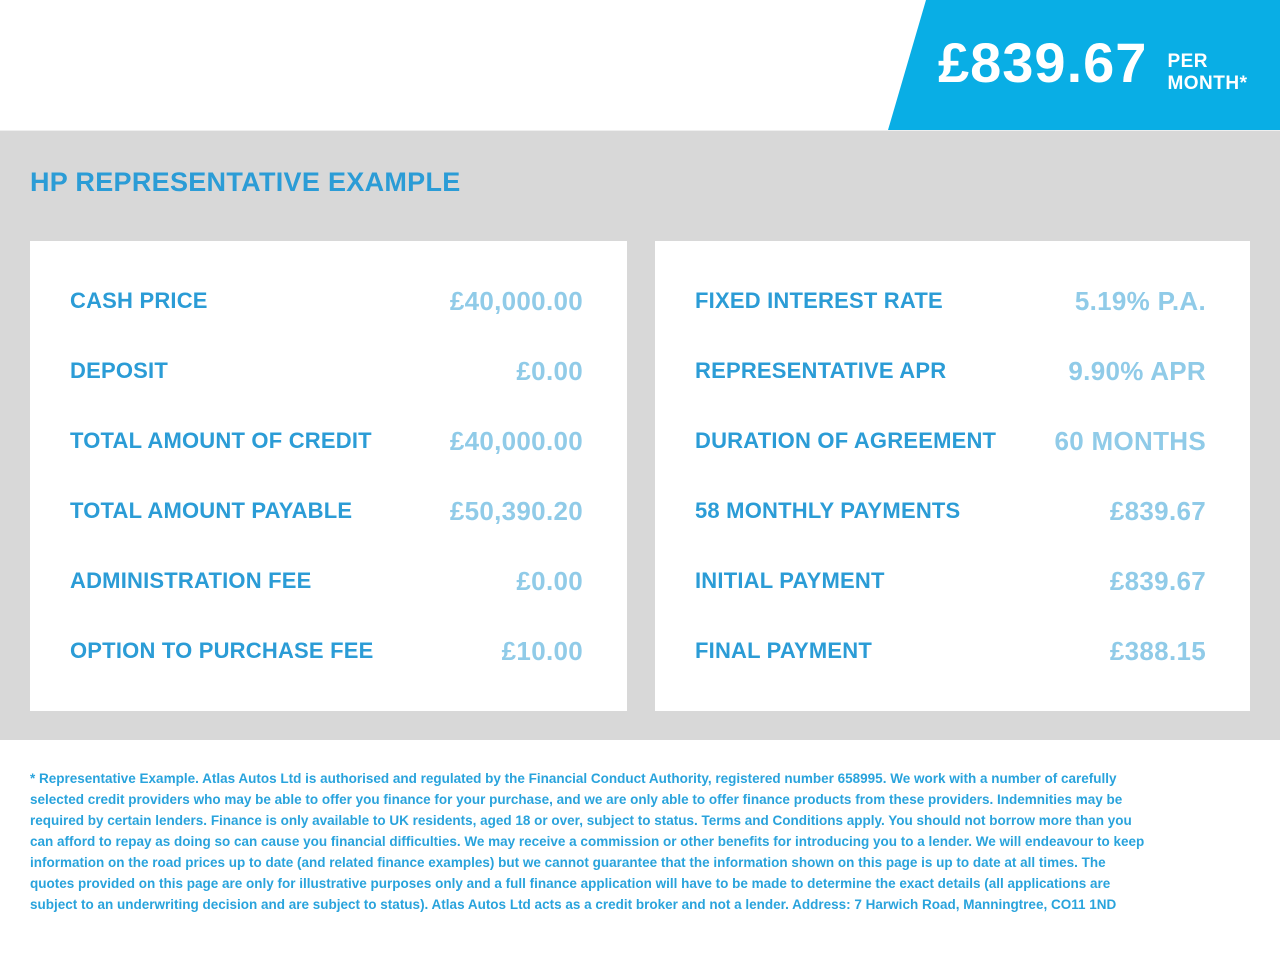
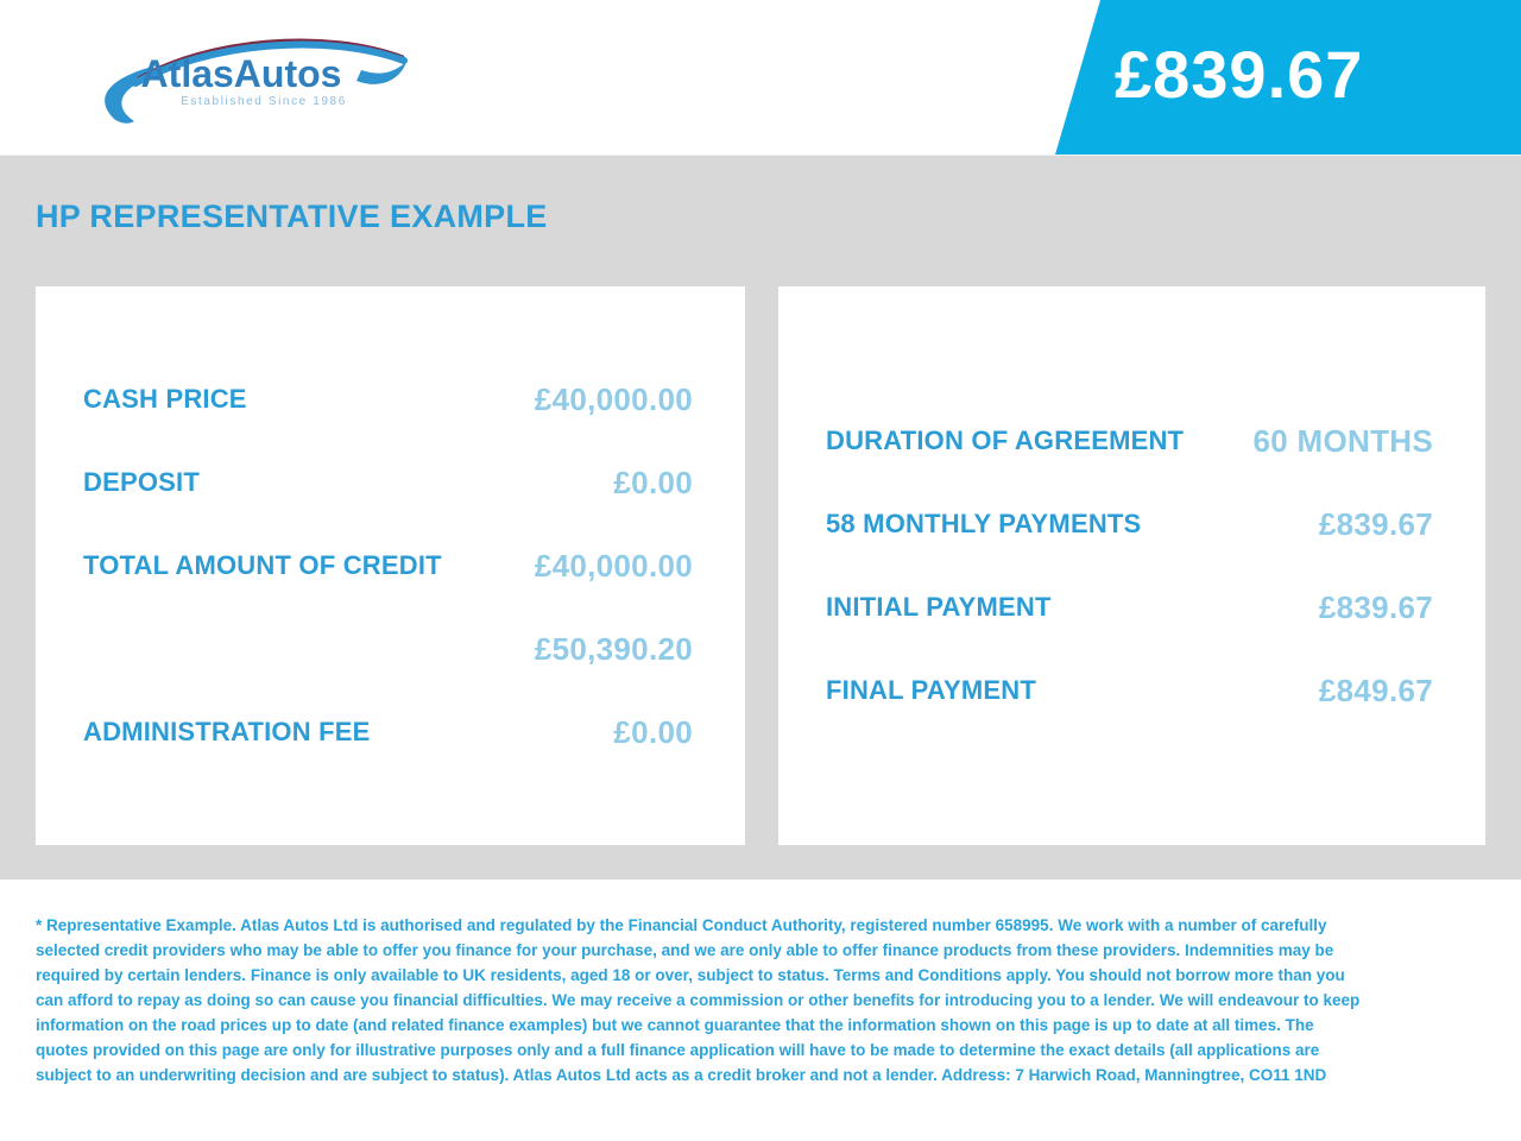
+ AtlasAutos
+ Established Since 1986
  £839.67
- PER MONTH*
  HP REPRESENTATIVE EXAMPLE
  CASH PRICE
  £40,000.00
  DEPOSIT
  £0.00
  TOTAL AMOUNT OF CREDIT
  £40,000.00
- TOTAL AMOUNT PAYABLE
  £50,390.20
  ADMINISTRATION FEE
  £0.00
- OPTION TO PURCHASE FEE
- £10.00
- FIXED INTEREST RATE
- 5.19% P.A.
- REPRESENTATIVE APR
- 9.90% APR
  DURATION OF AGREEMENT
  60 MONTHS
  58 MONTHLY PAYMENTS
  £839.67
  INITIAL PAYMENT
  £839.67
  FINAL PAYMENT
- £388.15
+ £849.67
  * Representative Example. Atlas Autos Ltd is authorised and regulated by the Financial Conduct Authority, registered number 658995. We work with a number of carefully selected credit providers who may be able to offer you finance for your purchase, and we are only able to offer finance products from these providers. Indemnities may be required by certain lenders. Finance is only available to UK residents, aged 18 or over, subject to status. Terms and Conditions apply. You should not borrow more than you can afford to repay as doing so can cause you financial difficulties. We may receive a commission or other benefits for introducing you to a lender. We will endeavour to keep information on the road prices up to date (and related finance examples) but we cannot guarantee that the information shown on this page is up to date at all times. The quotes provided on this page are only for illustrative purposes only and a full finance application will have to be made to determine the exact details (all applications are subject to an underwriting decision and are subject to status). Atlas Autos Ltd acts as a credit broker and not a lender. Address: 7 Harwich Road, Manningtree, CO11 1ND
